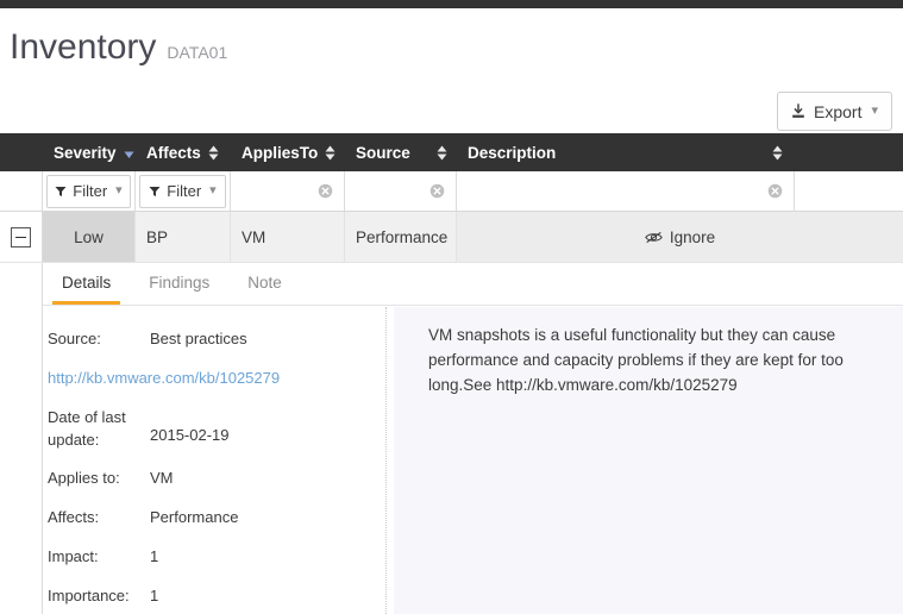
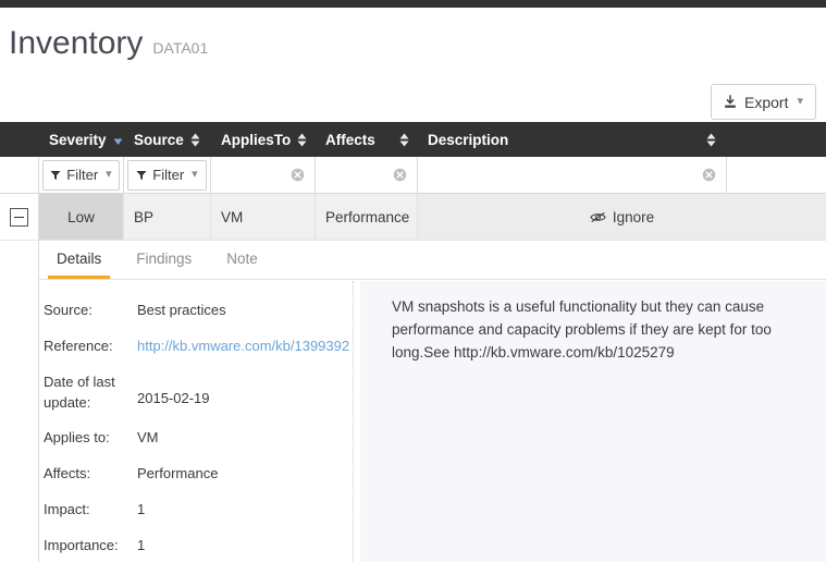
  Inventory
  DATA01
  Export
  ▾
  Severity
- Affects
+ Source
  AppliesTo
- Source
+ Affects
  Description
  Filter
  ▾
  Filter
  ▾
  Low
  BP
  VM
  Performance
  Ignore
  Details
  Findings
  Note
  Source:
  Best practices
+ Reference:
- http://kb.vmware.com/kb/1025279
+ http://kb.vmware.com/kb/1399392
  Date of last update:
  2015-02-19
  Applies to:
  VM
  Affects:
  Performance
  Impact:
  1
  Importance:
  1
  VM snapshots is a useful functionality but they can cause performance and capacity problems if they are kept for too long.See http://kb.vmware.com/kb/1025279
